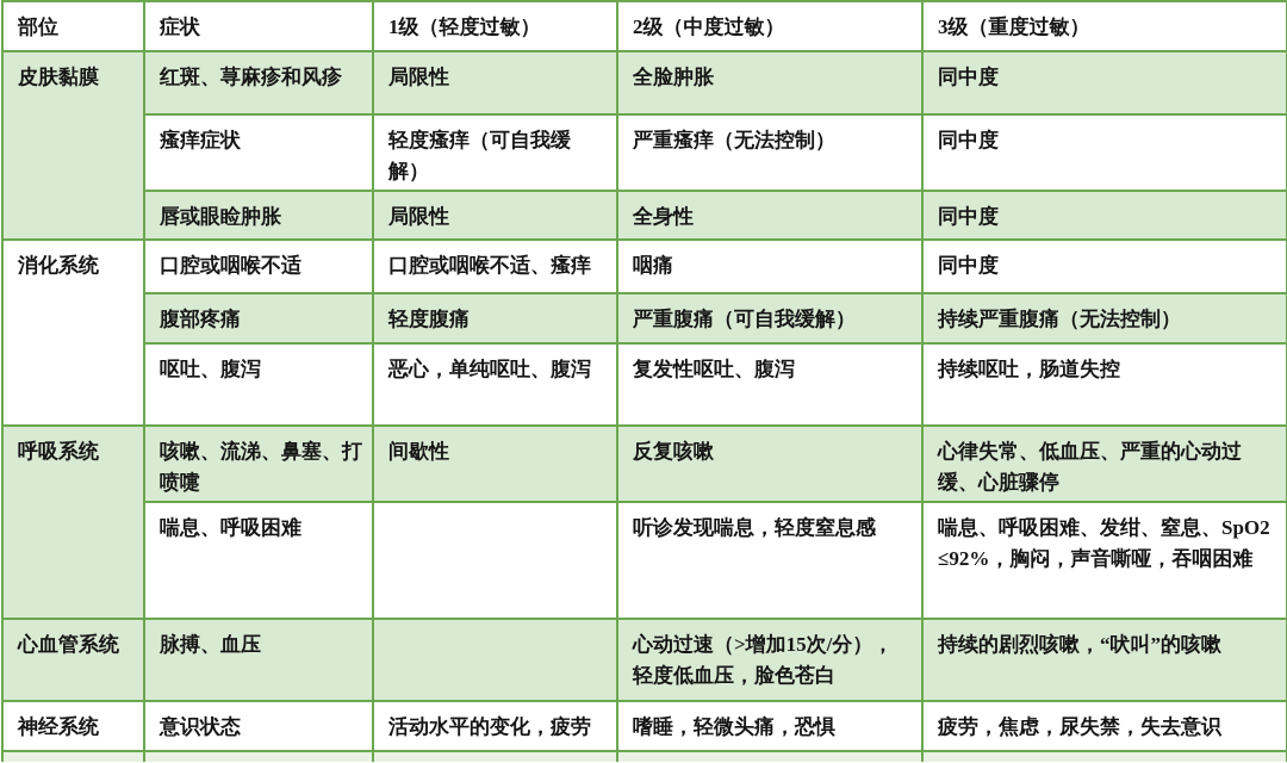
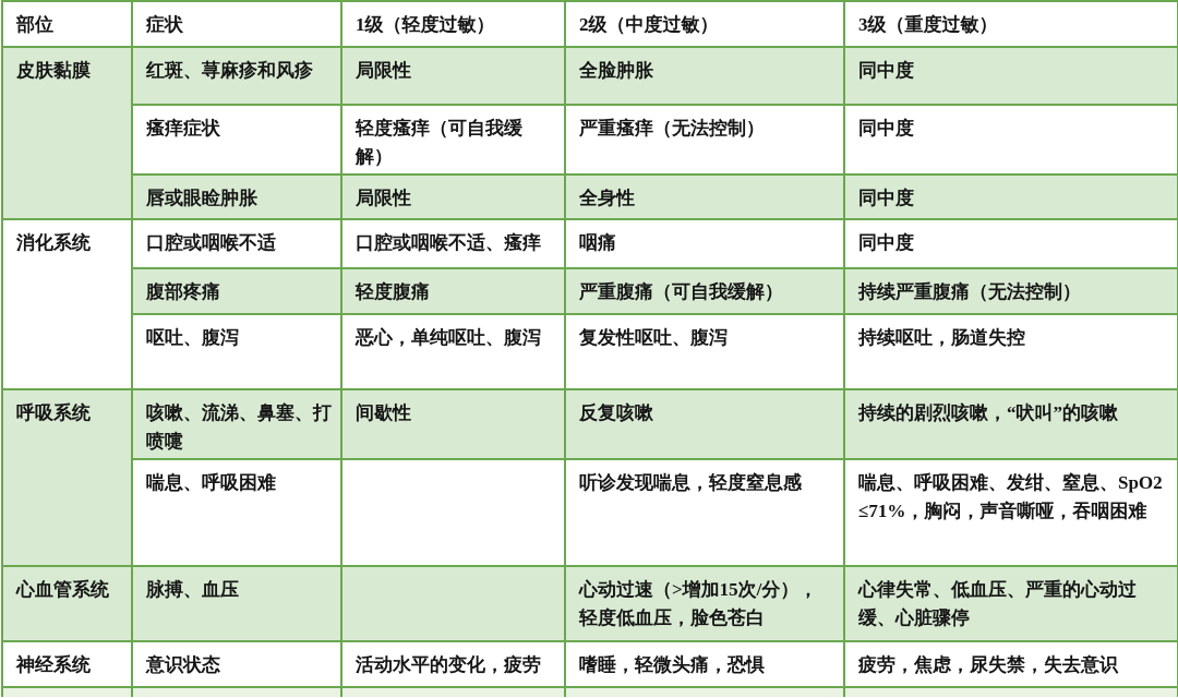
  部位	症状	1级（轻度过敏）	2级（中度过敏）	3级（重度过敏）
  皮肤黏膜	红斑、荨麻疹和风疹	局限性	全脸肿胀	同中度
  瘙痒症状	轻度瘙痒（可自我缓解）	严重瘙痒（无法控制）	同中度
  唇或眼睑肿胀	局限性	全身性	同中度
  消化系统	口腔或咽喉不适	口腔或咽喉不适、瘙痒	咽痛	同中度
  腹部疼痛	轻度腹痛	严重腹痛（可自我缓解）	持续严重腹痛（无法控制）
  呕吐、腹泻	恶心，单纯呕吐、腹泻	复发性呕吐、腹泻	持续呕吐，肠道失控
- 呼吸系统	咳嗽、流涕、鼻塞、打喷嚏	间歇性	反复咳嗽	心律失常、低血压、严重的心动过缓、心脏骤停
+ 呼吸系统	咳嗽、流涕、鼻塞、打喷嚏	间歇性	反复咳嗽	持续的剧烈咳嗽，“吠叫”的咳嗽
- 喘息、呼吸困难		听诊发现喘息，轻度窒息感	喘息、呼吸困难、发绀、窒息、SpO2 ≤92%，胸闷，声音嘶哑，吞咽困难
+ 喘息、呼吸困难		听诊发现喘息，轻度窒息感	喘息、呼吸困难、发绀、窒息、SpO2 ≤71%，胸闷，声音嘶哑，吞咽困难
- 心血管系统	脉搏、血压		心动过速（>增加15次/分），轻度低血压，脸色苍白	持续的剧烈咳嗽，“吠叫”的咳嗽
+ 心血管系统	脉搏、血压		心动过速（>增加15次/分），轻度低血压，脸色苍白	心律失常、低血压、严重的心动过缓、心脏骤停
  神经系统	意识状态	活动水平的变化，疲劳	嗜睡，轻微头痛，恐惧	疲劳，焦虑，尿失禁，失去意识
